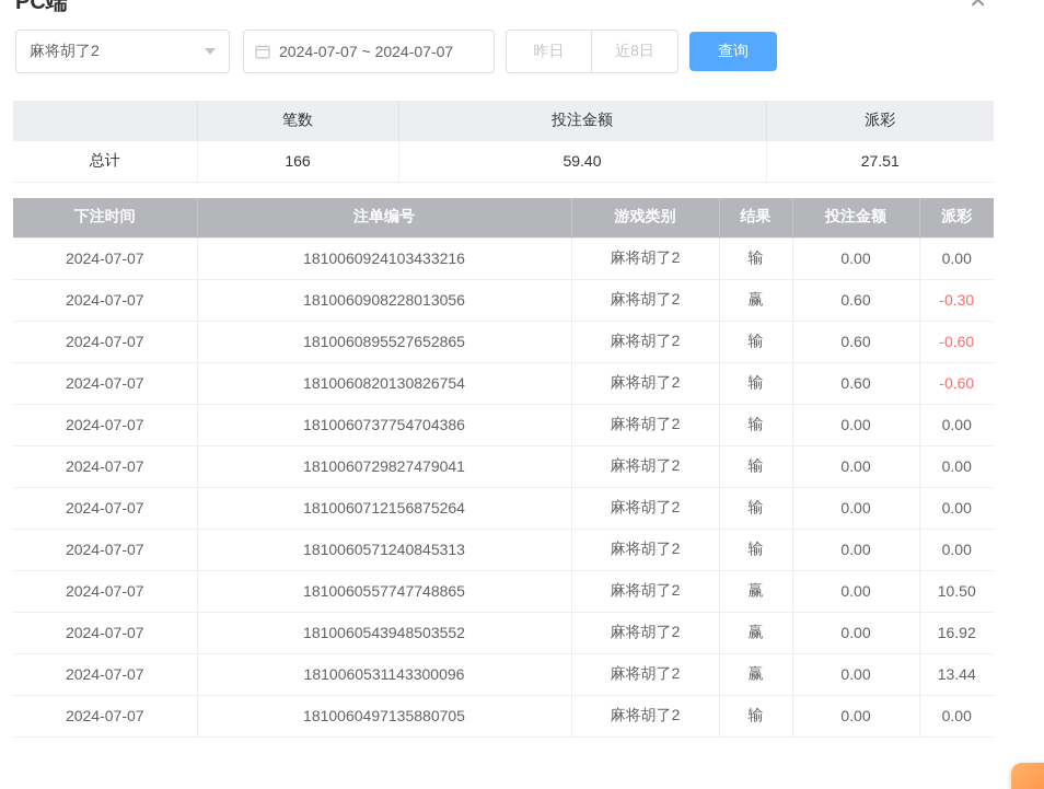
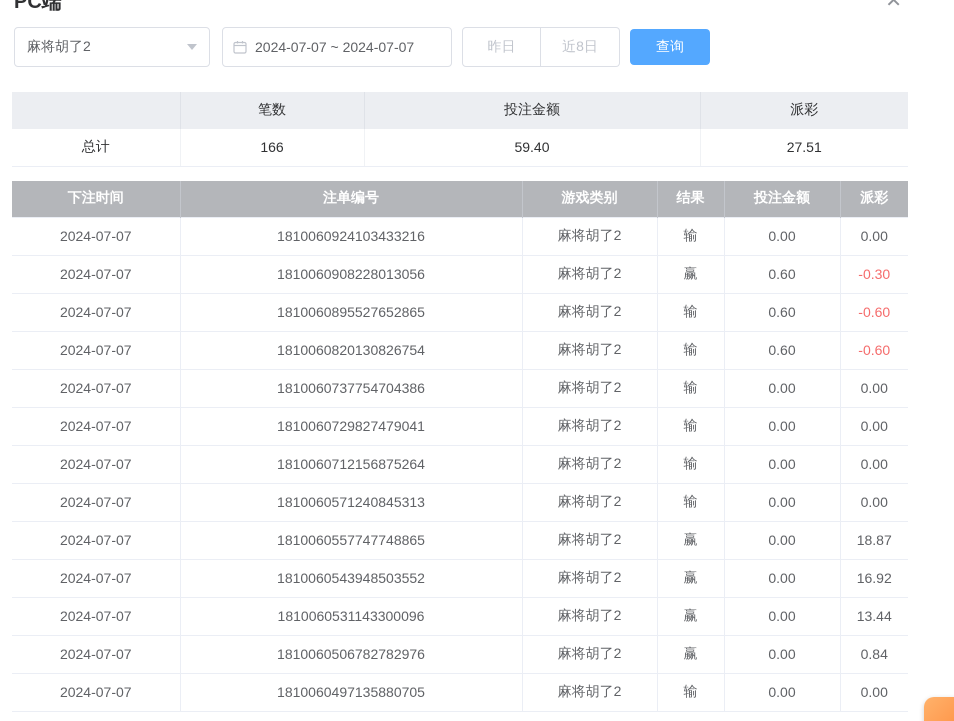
  PC端
  ✕
  麻将胡了2
  2024-07-07 ~ 2024-07-07
  昨日
  近8日
  查询
  	笔数	投注金额	派彩
  总计	166	59.40	27.51
  下注时间	注单编号	游戏类别	结果	投注金额	派彩
  2024-07-07	1810060924103433216	麻将胡了2	输	0.00	0.00
  2024-07-07	1810060908228013056	麻将胡了2	赢	0.60	-0.30
  2024-07-07	1810060895527652865	麻将胡了2	输	0.60	-0.60
  2024-07-07	1810060820130826754	麻将胡了2	输	0.60	-0.60
  2024-07-07	1810060737754704386	麻将胡了2	输	0.00	0.00
  2024-07-07	1810060729827479041	麻将胡了2	输	0.00	0.00
  2024-07-07	1810060712156875264	麻将胡了2	输	0.00	0.00
  2024-07-07	1810060571240845313	麻将胡了2	输	0.00	0.00
- 2024-07-07	1810060557747748865	麻将胡了2	赢	0.00	10.50
+ 2024-07-07	1810060557747748865	麻将胡了2	赢	0.00	18.87
  2024-07-07	1810060543948503552	麻将胡了2	赢	0.00	16.92
  2024-07-07	1810060531143300096	麻将胡了2	赢	0.00	13.44
+ 2024-07-07	1810060506782782976	麻将胡了2	赢	0.00	0.84
  2024-07-07	1810060497135880705	麻将胡了2	输	0.00	0.00
